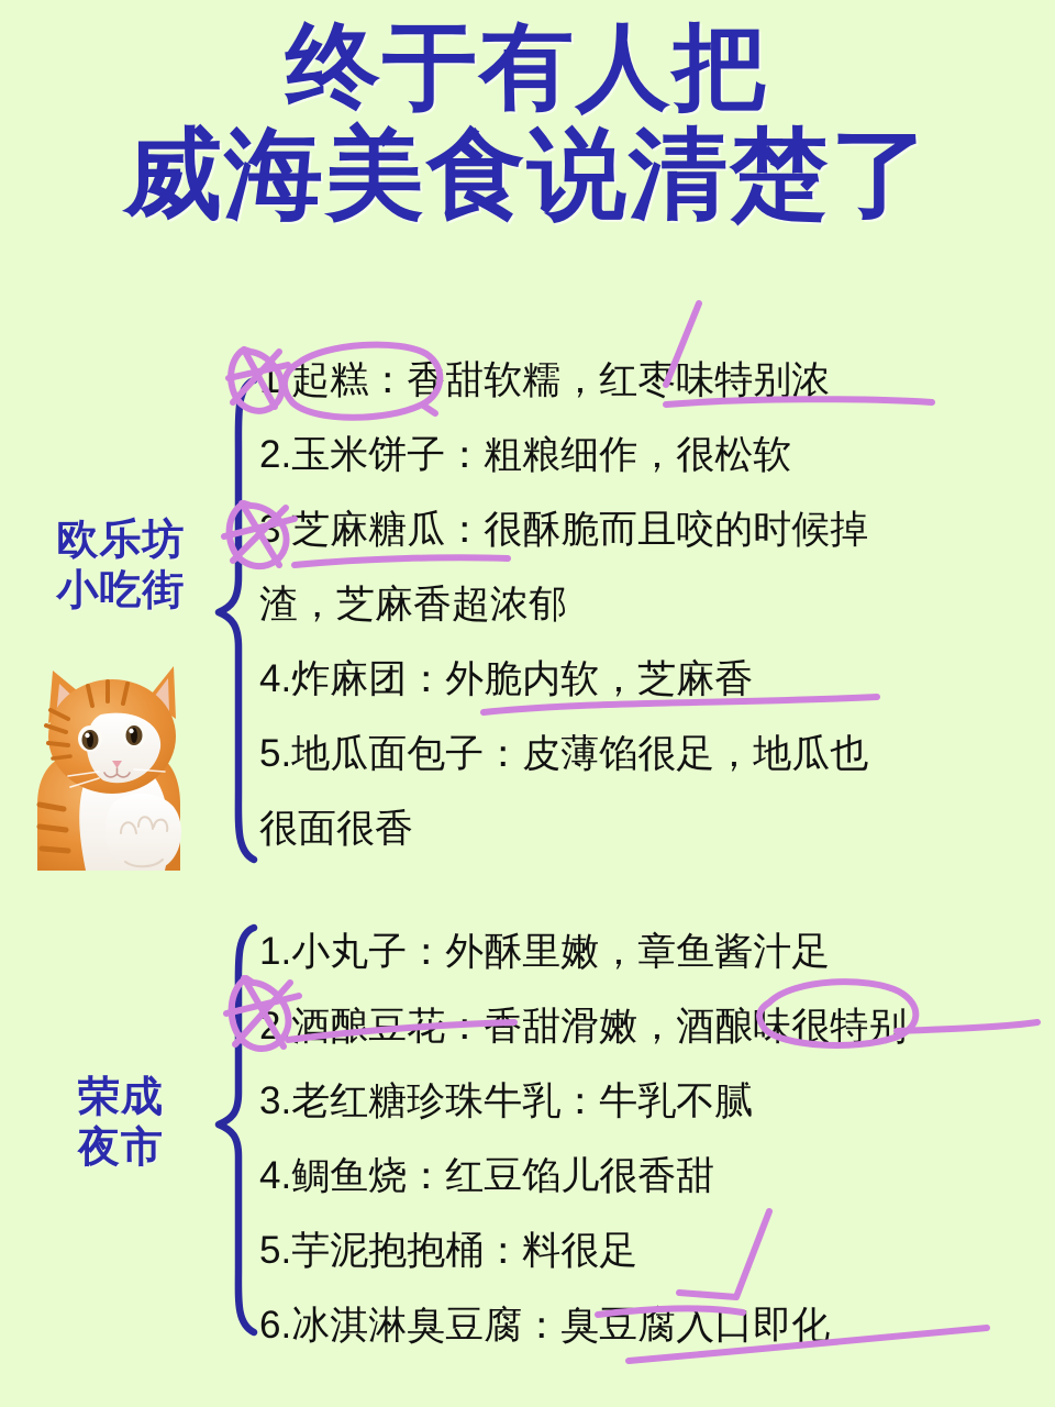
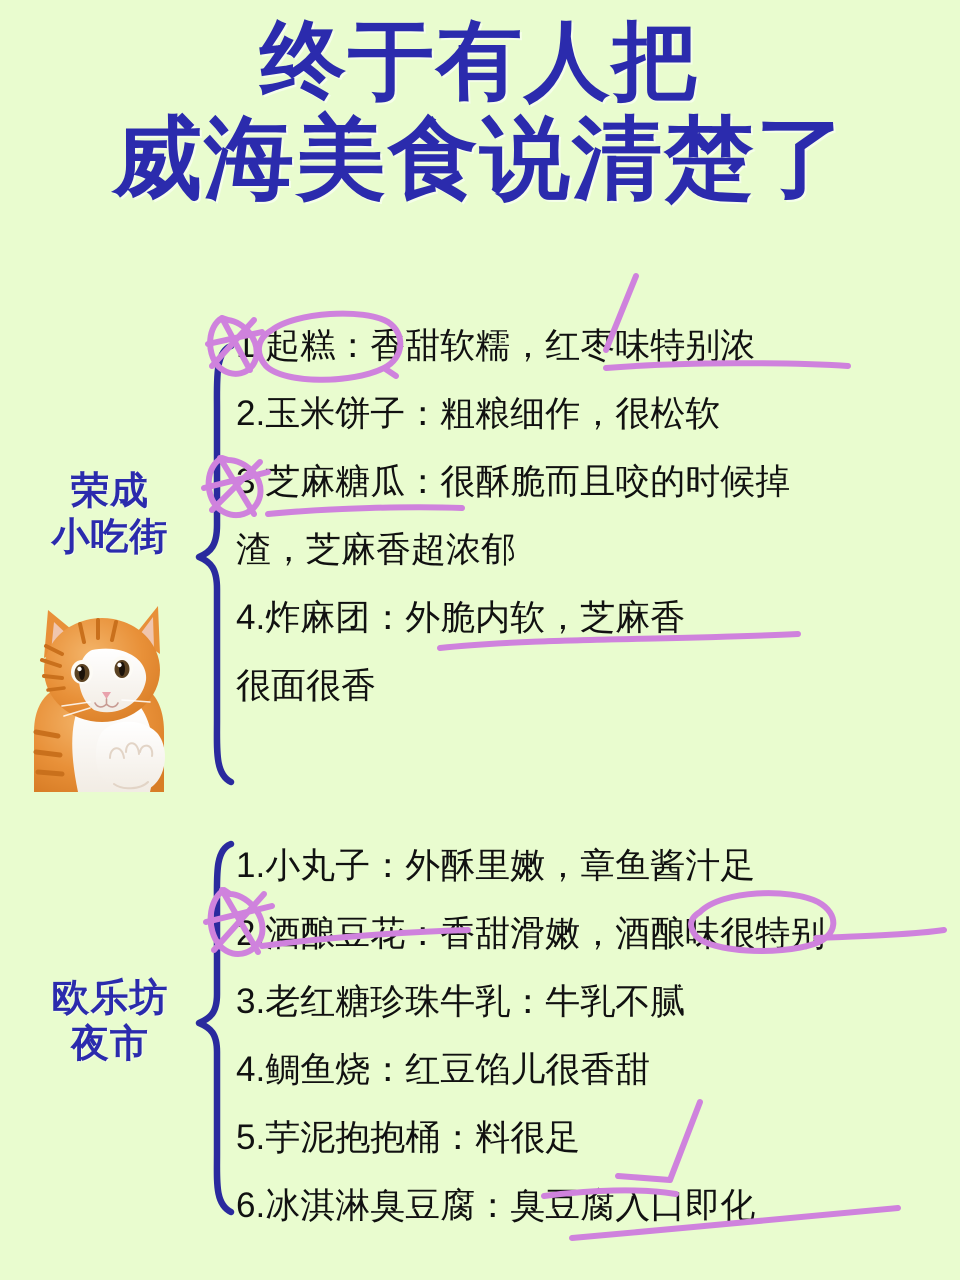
  终于有人把
  威海美食说清楚了
- 欧乐坊
+ 荣成
  小吃街
  1起糕：香甜软糯，红枣味特别浓
  2.玉米饼子：粗粮细作，很松软
  3芝麻糖瓜：很酥脆而且咬的时候掉
  渣，芝麻香超浓郁
  4.炸麻团：外脆内软，芝麻香
- 5.地瓜面包子：皮薄馅很足，地瓜也
  很面很香
- 荣成
+ 欧乐坊
  夜市
  1.小丸子：外酥里嫩，章鱼酱汁足
  酒酿香甜滑嫩，酒酿味很特别
  3.老红糖珍珠牛乳：牛乳不腻
  4.鲷鱼烧：红豆馅儿很香甜
  5.芋泥抱抱桶：料很足
  6.冰淇淋臭豆腐：臭豆腐入口即化
